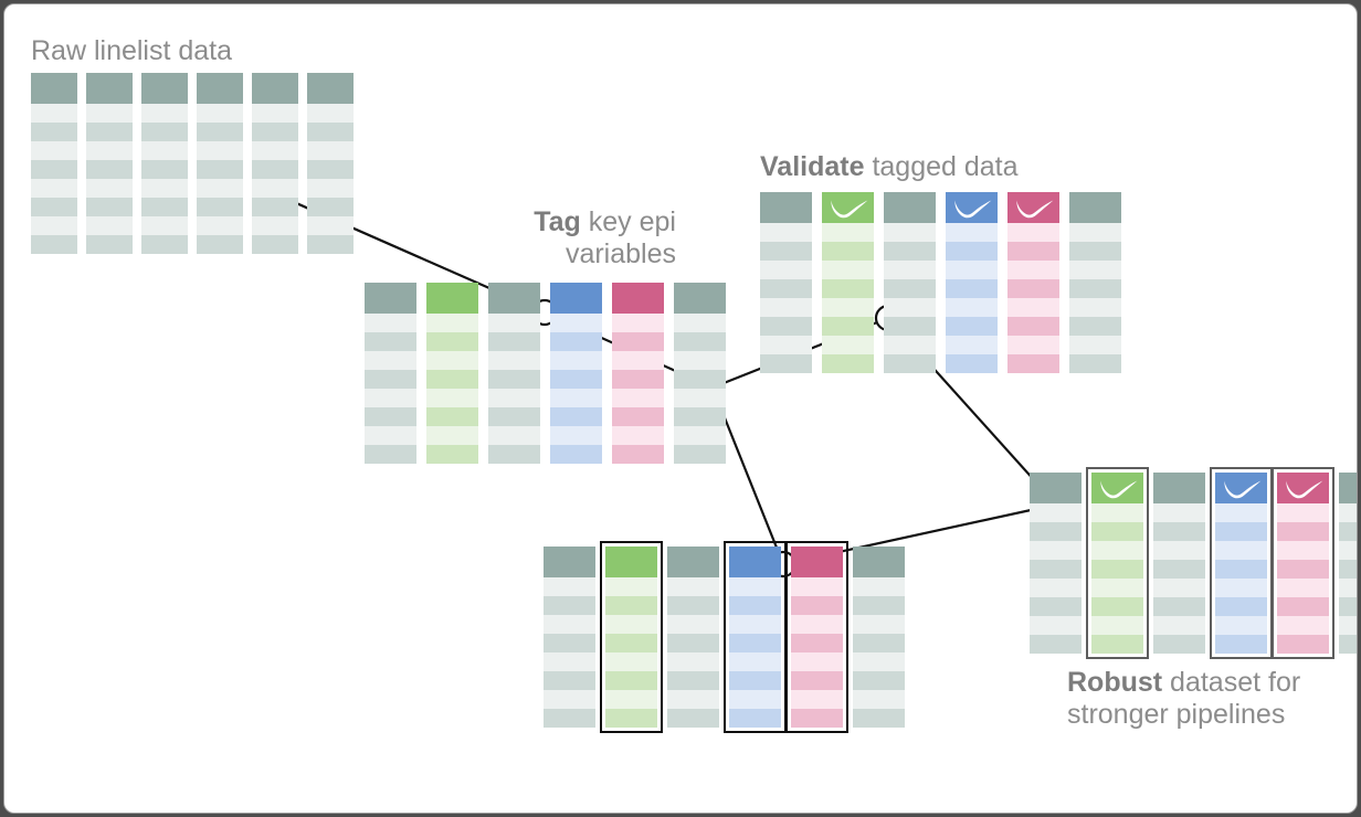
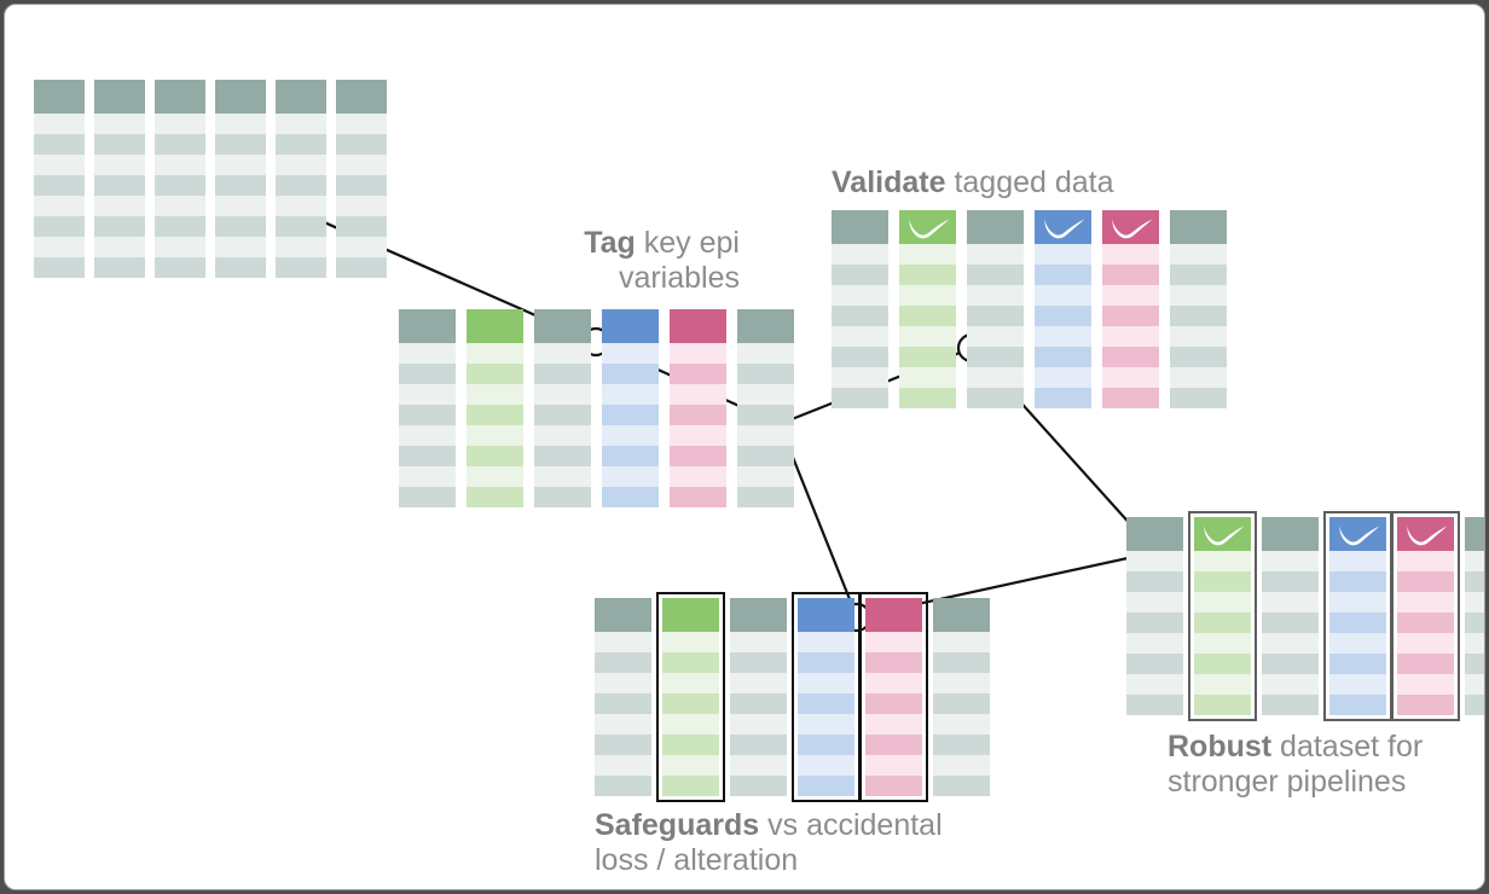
- Raw linelist data
  Tag key epi
  variables
  Validate tagged data
+ Safeguards vs accidental
+ loss / alteration
  Robust dataset for
  stronger pipelines
